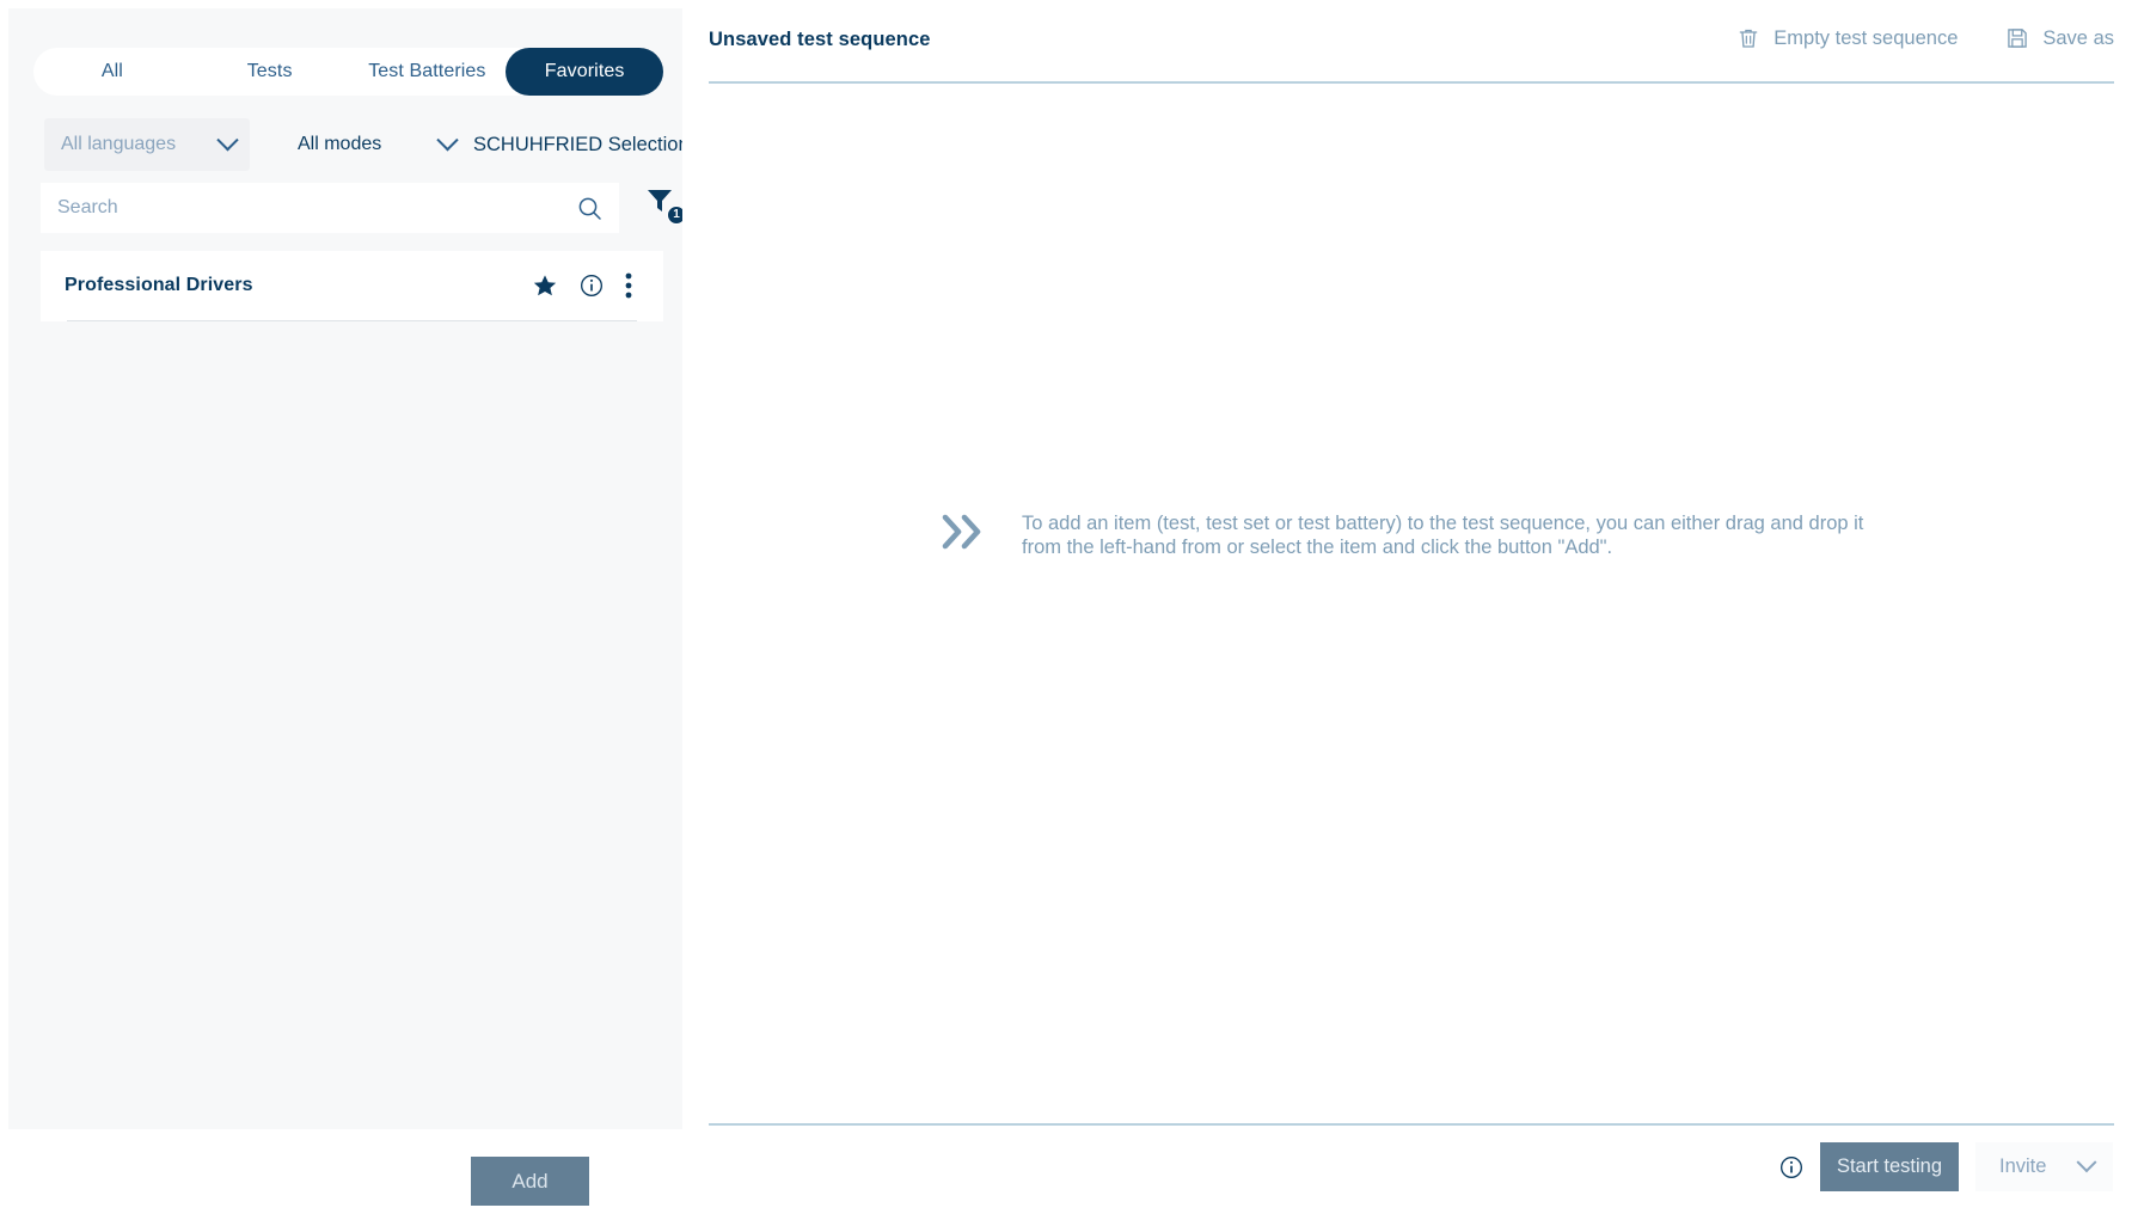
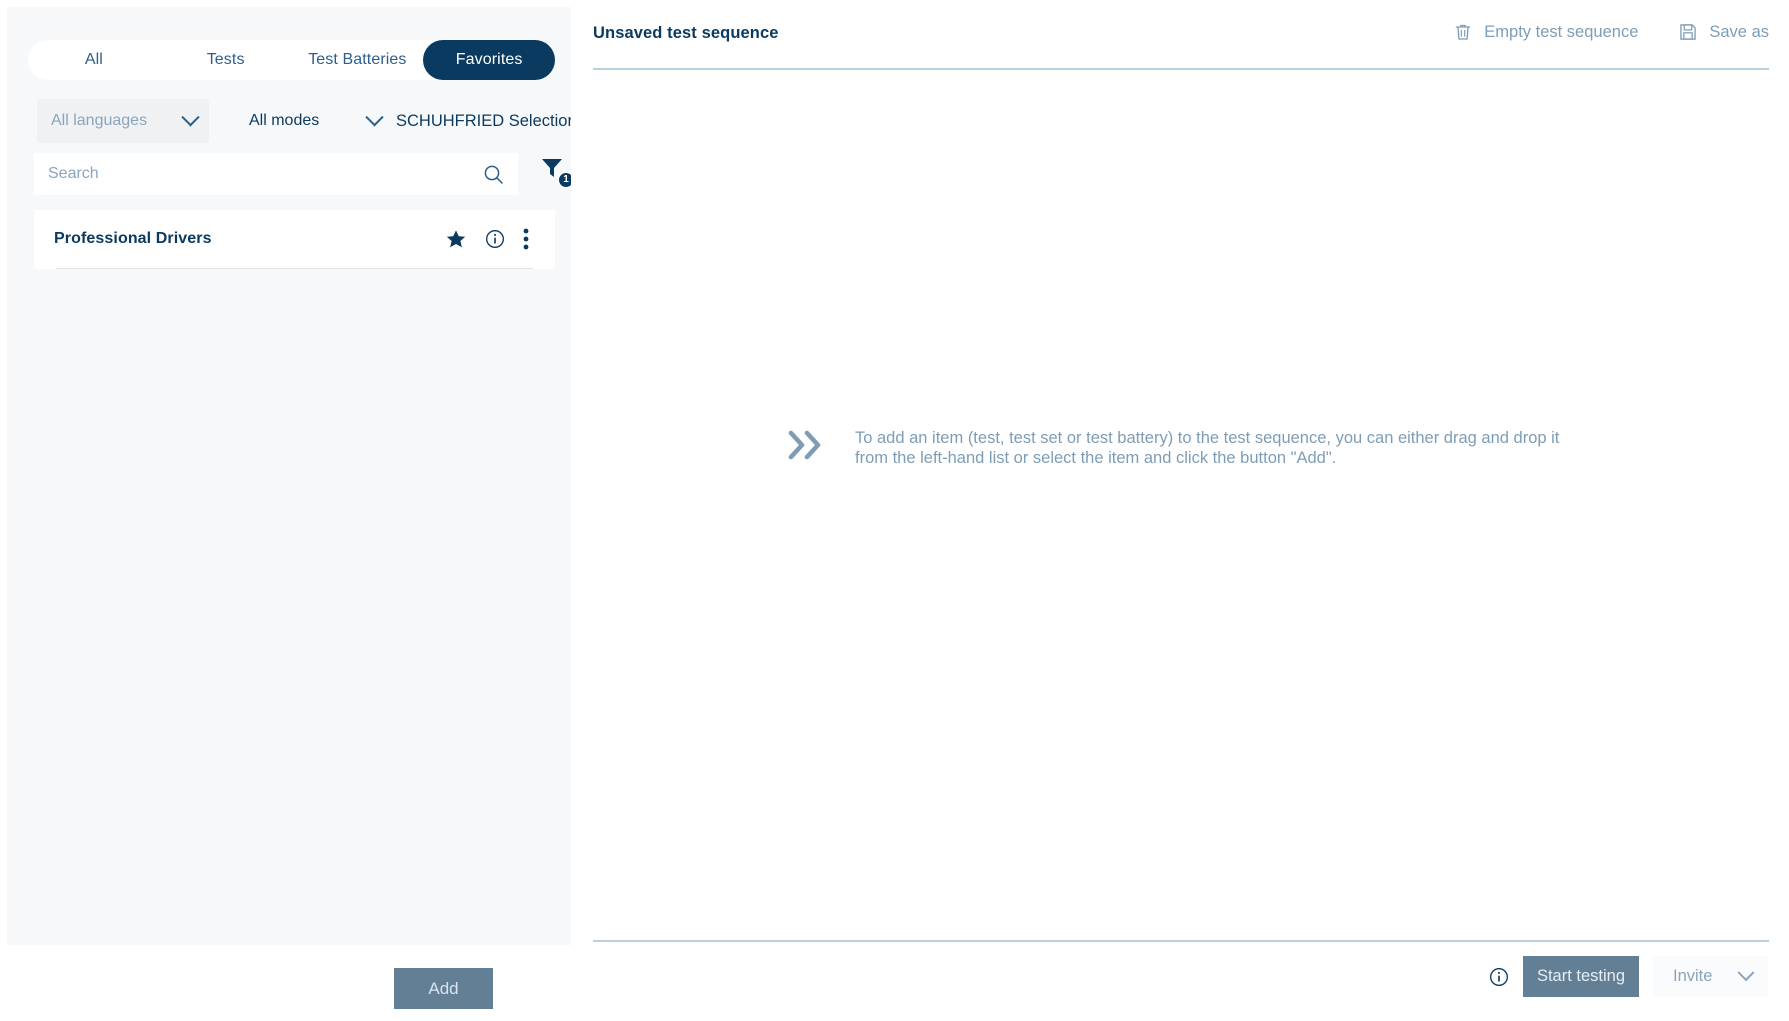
  All
  Tests
  Test Batteries
  Favorites
  All languages
  All modes
  SCHUHFRIED Selectio
  Search
  1
  Professional Drivers
  Add
  Unsaved test sequence
  Empty test sequence
  Save as
- To add an item (test, test set or test battery) to the test sequence, you can either drag and drop it from the left-hand from or select the item and click the button "Add".
+ To add an item (test, test set or test battery) to the test sequence, you can either drag and drop it from the left-hand list or select the item and click the button "Add".
  Start testing
  Invite
